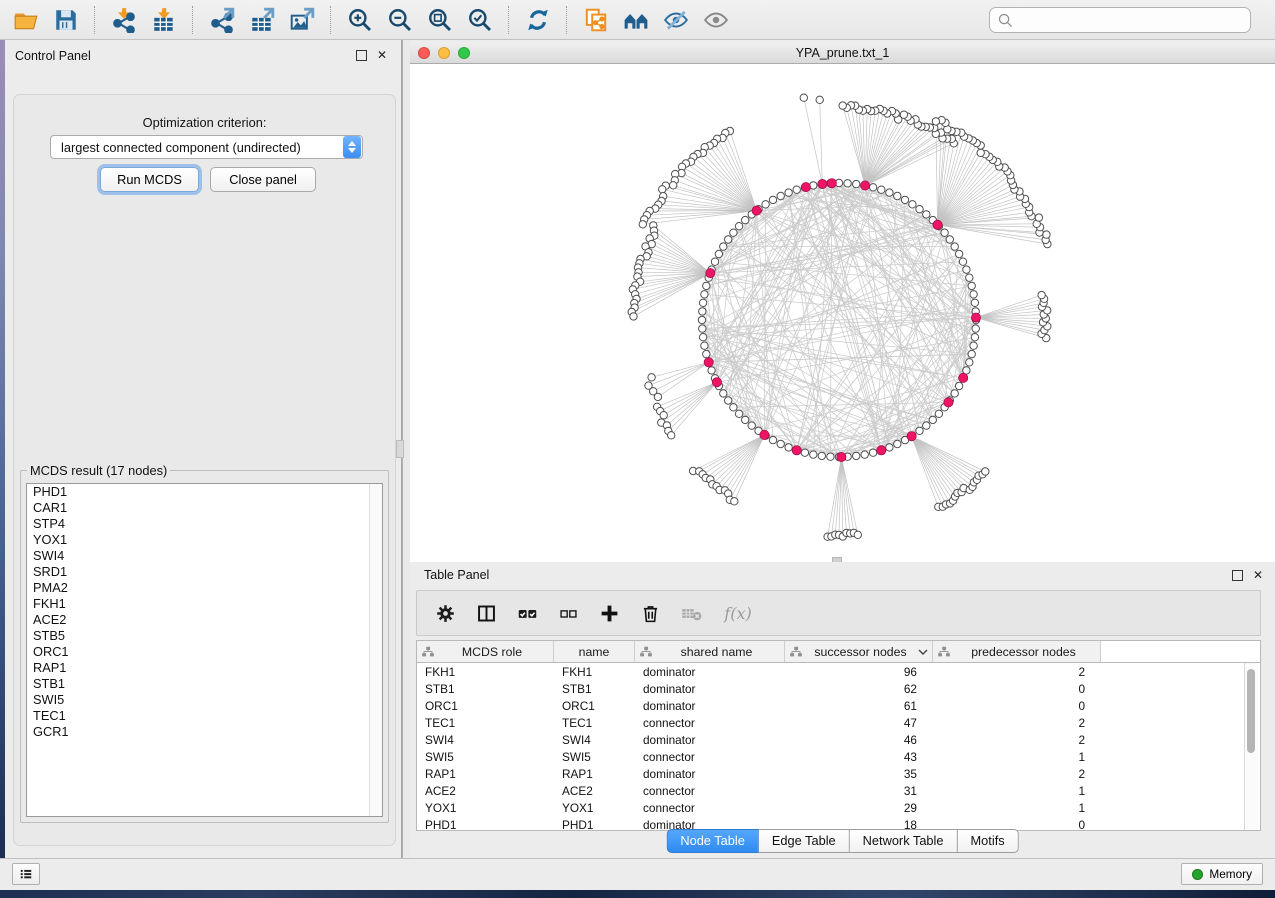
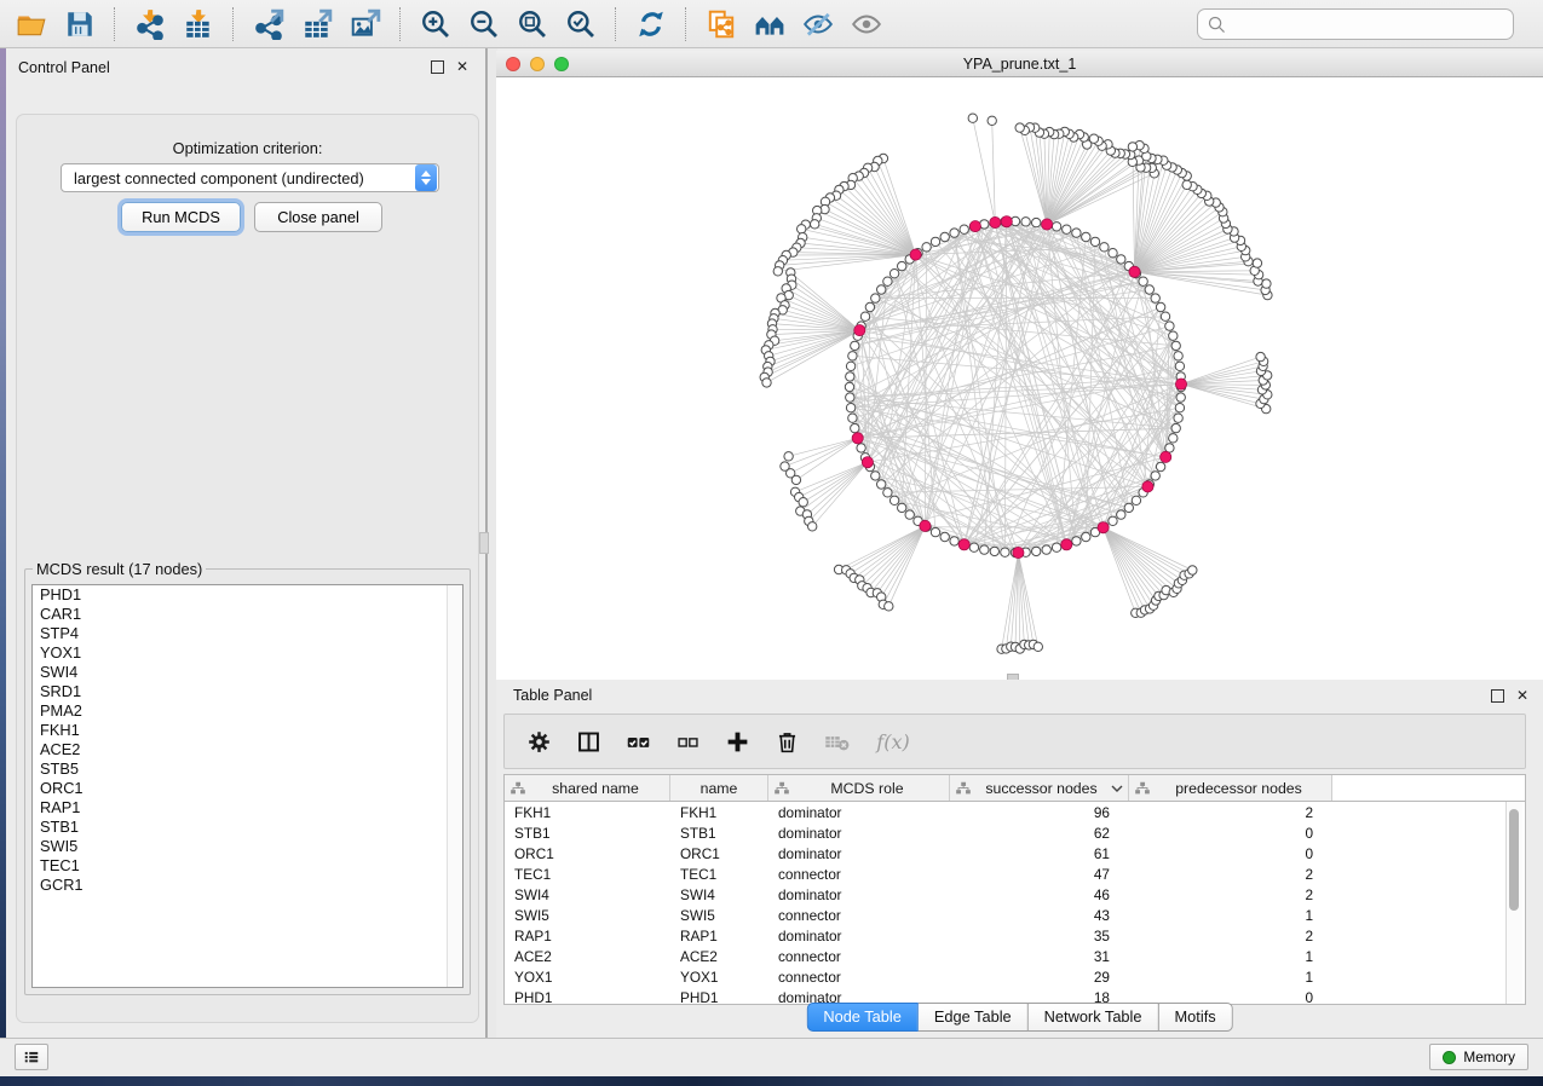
  Control Panel
  ✕
  Optimization criterion:
  largest connected component (undirected)
  Run MCDS
  Close panel
  MCDS result (17 nodes)
  PHD1
  CAR1
  STP4
  YOX1
  SWI4
  SRD1
  PMA2
  FKH1
  ACE2
  STB5
  ORC1
  RAP1
  STB1
  SWI5
  TEC1
  GCR1
  YPA_prune.txt_1
  Table Panel
  ✕
  f(x)
- MCDS role
+ shared name
  name
- shared name
+ MCDS role
  successor nodes
  predecessor nodes
  FKH1
  FKH1
  dominator
  96
  2
  STB1
  STB1
  dominator
  62
  0
  ORC1
  ORC1
  dominator
  61
  0
  TEC1
  TEC1
  connector
  47
  2
  SWI4
  SWI4
  dominator
  46
  2
  SWI5
  SWI5
  connector
  43
  1
  RAP1
  RAP1
  dominator
  35
  2
  ACE2
  ACE2
  connector
  31
  1
  YOX1
  YOX1
  connector
  29
  1
  PHD1
  PHD1
  dominator
  18
  0
  Node Table
  Edge Table
  Network Table
  Motifs
  Memory
